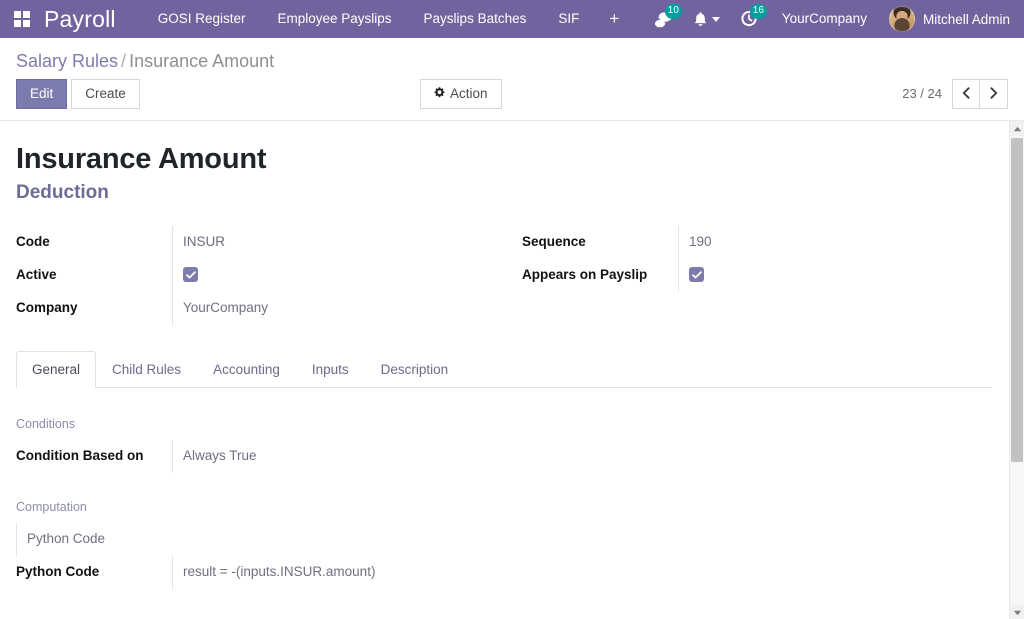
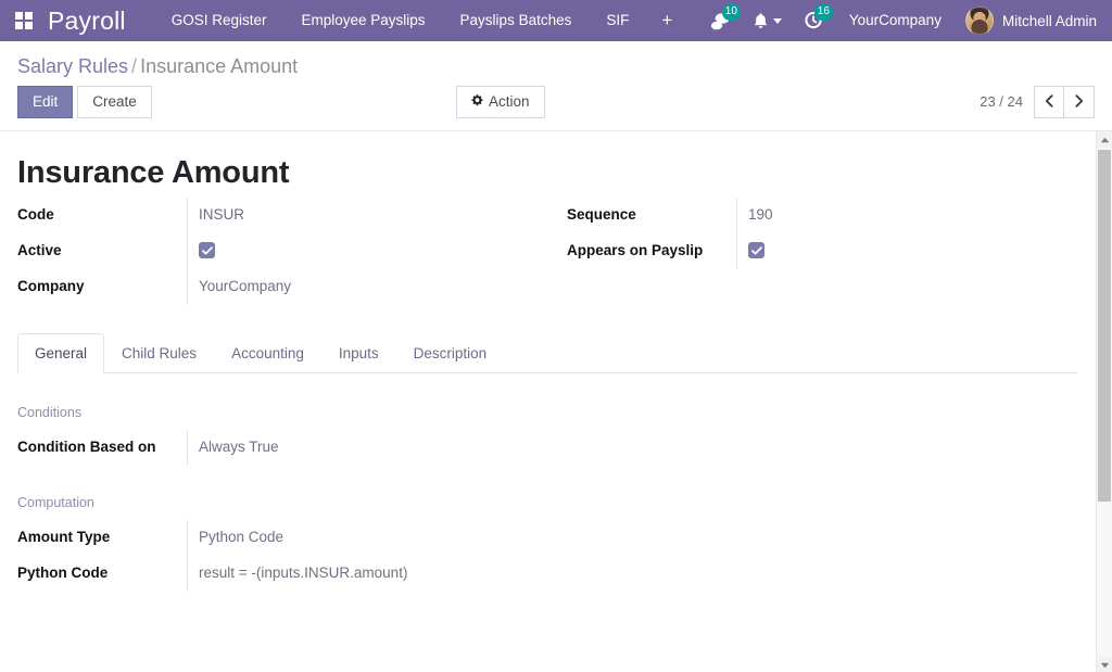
  Payroll
  GOSI Register
  Employee Payslips
  Payslips Batches
  SIF
  +
  10
  16
  YourCompany
  Mitchell Admin
  Salary Rules / Insurance Amount
  Edit
  Create
  Action
  23 / 24
  Insurance Amount
- Deduction
  Code
  INSUR
  Active
  Company
  YourCompany
  Sequence
  190
  Appears on Payslip
  General
  Child Rules
  Accounting
  Inputs
  Description
  Conditions
  Condition Based on
  Always True
  Computation
+ Amount Type
  Python Code
  Python Code
  result = -(inputs.INSUR.amount)
